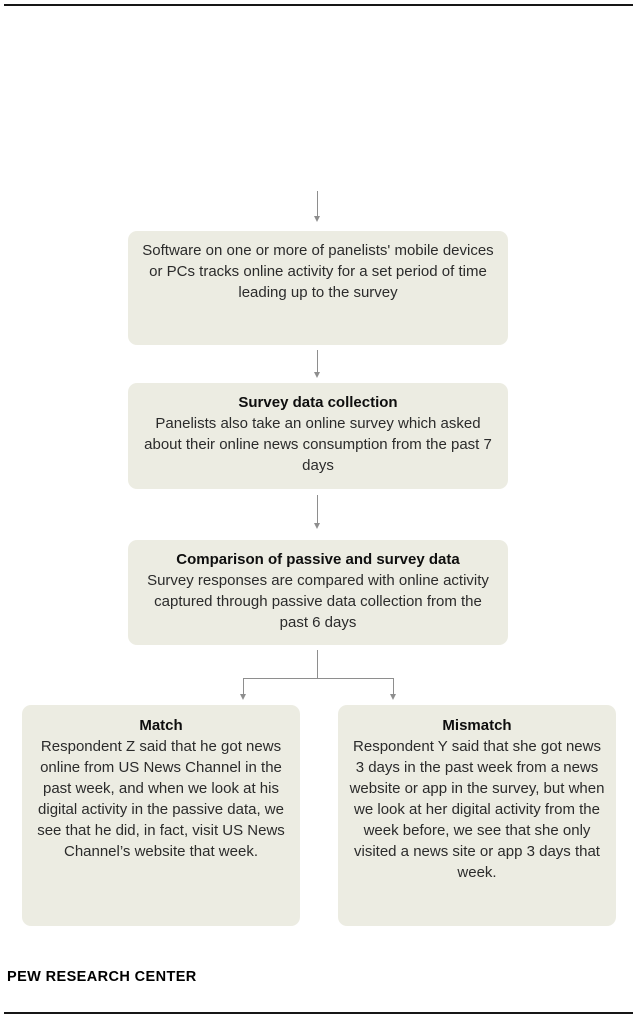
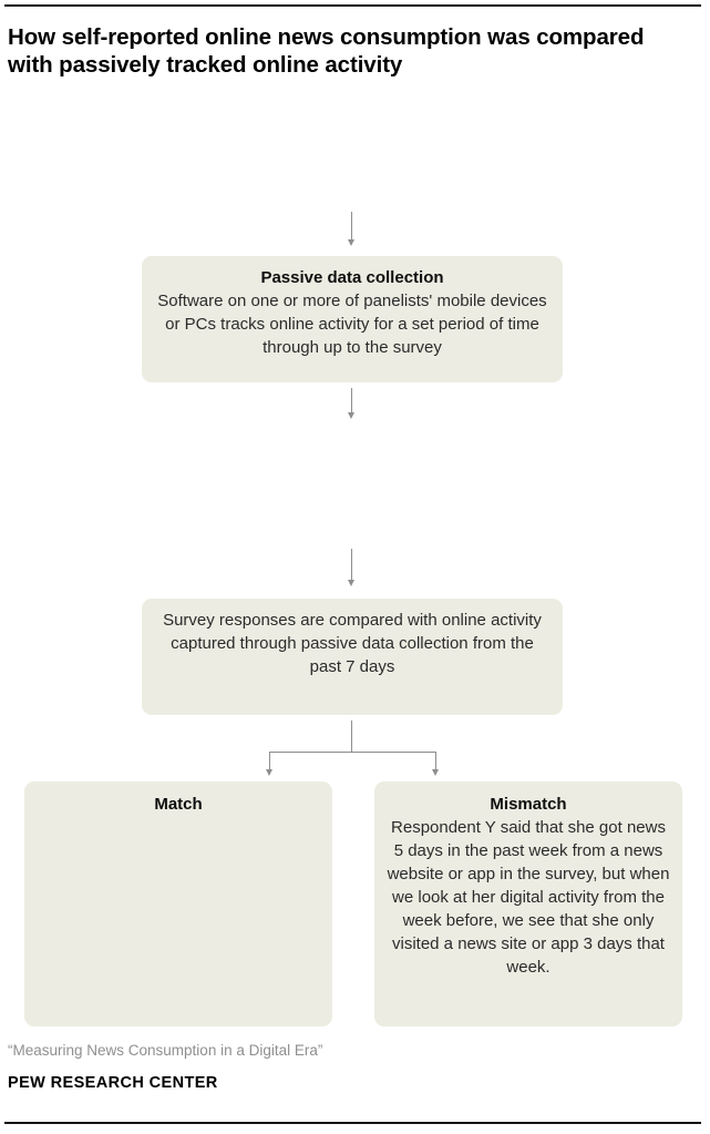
+ How self-reported online news consumption was compared with passively tracked online activity
+ Passive data collection
- Software on one or more of panelists' mobile devices or PCs tracks online activity for a set period of time leading up to the survey
+ Software on one or more of panelists' mobile devices or PCs tracks online activity for a set period of time through up to the survey
- Survey data collection
- Panelists also take an online survey which asked about their online news consumption from the past 7 days
- Comparison of passive and survey data
- Survey responses are compared with online activity captured through passive data collection from the past 6 days
+ Survey responses are compared with online activity captured through passive data collection from the past 7 days
  Match
- Respondent Z said that he got news online from US News Channel in the past week, and when we look at his digital activity in the passive data, we see that he did, in fact, visit US News Channel’s website that week.
  Mismatch
- Respondent Y said that she got news 3 days in the past week from a news website or app in the survey, but when we look at her digital activity from the week before, we see that she only visited a news site or app 3 days that week.
+ Respondent Y said that she got news 5 days in the past week from a news website or app in the survey, but when we look at her digital activity from the week before, we see that she only visited a news site or app 3 days that week.
+ “Measuring News Consumption in a Digital Era”
  PEW RESEARCH CENTER
